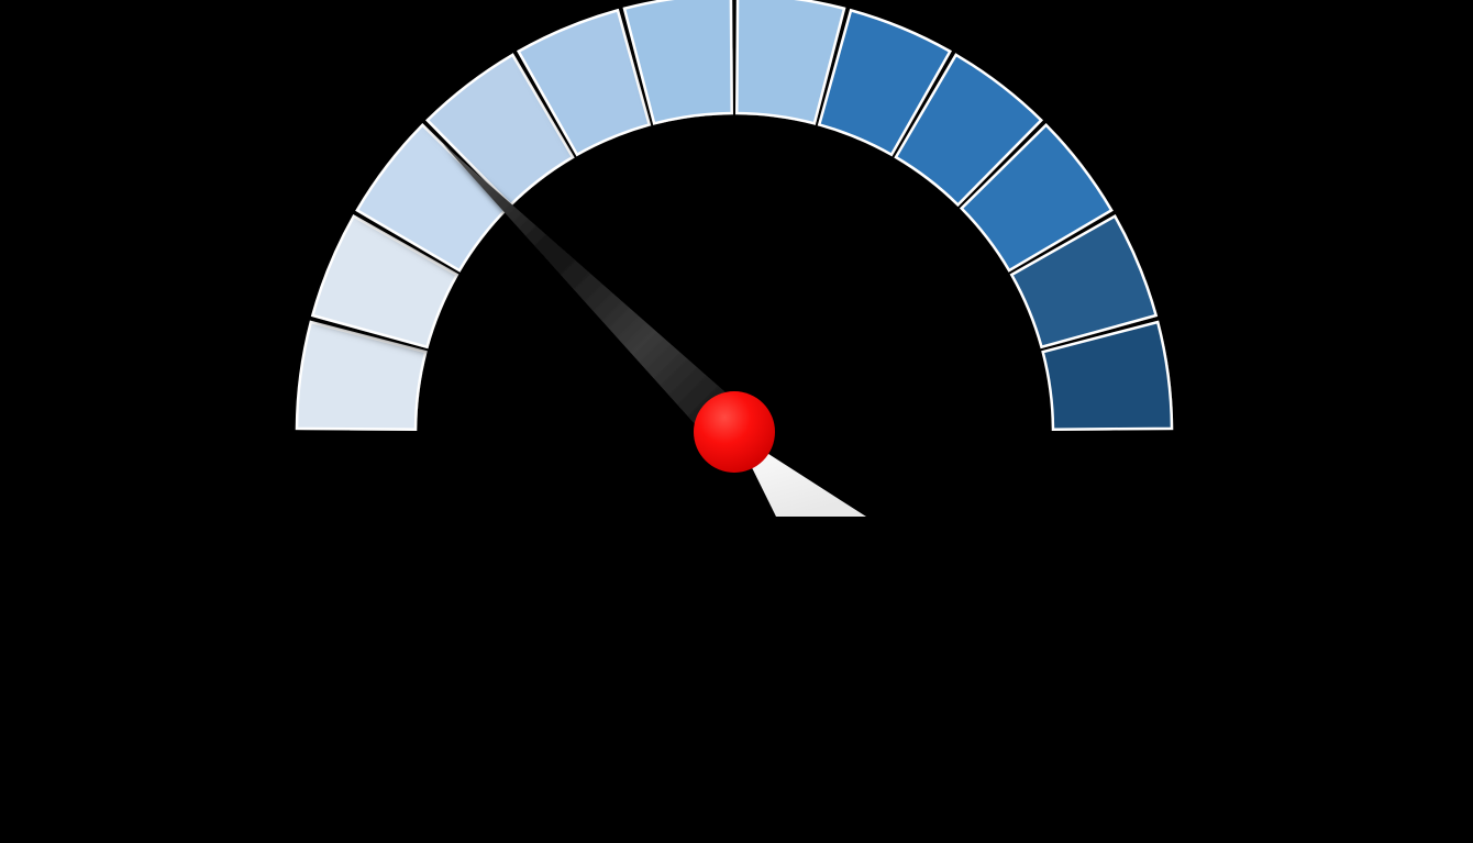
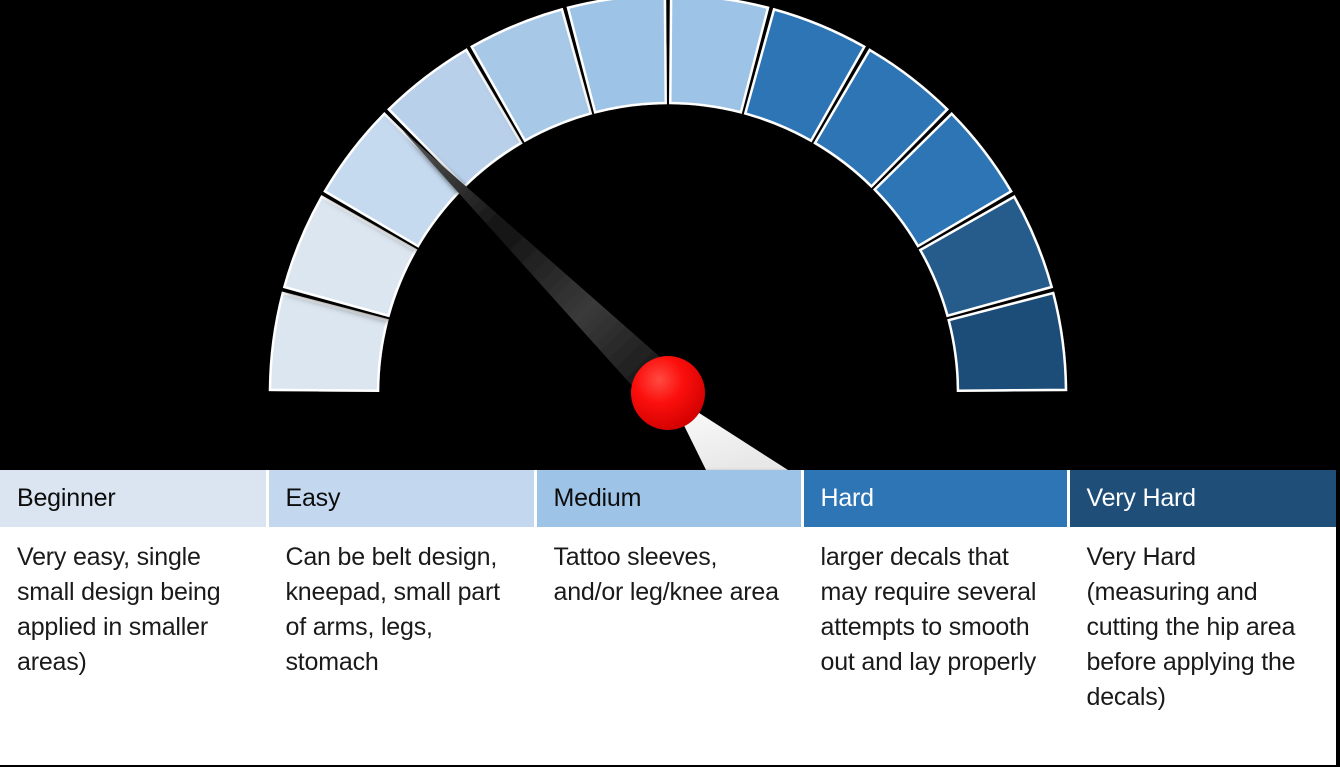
+ Beginner	Easy	Medium	Hard	Very Hard
+ Very easy, single small design being applied in smaller areas)	Can be belt design, kneepad, small part of arms, legs, stomach	Tattoo sleeves, and/or leg/knee area	larger decals that may require several attempts to smooth out and lay properly	Very Hard (measuring and cutting the hip area before applying the decals)
